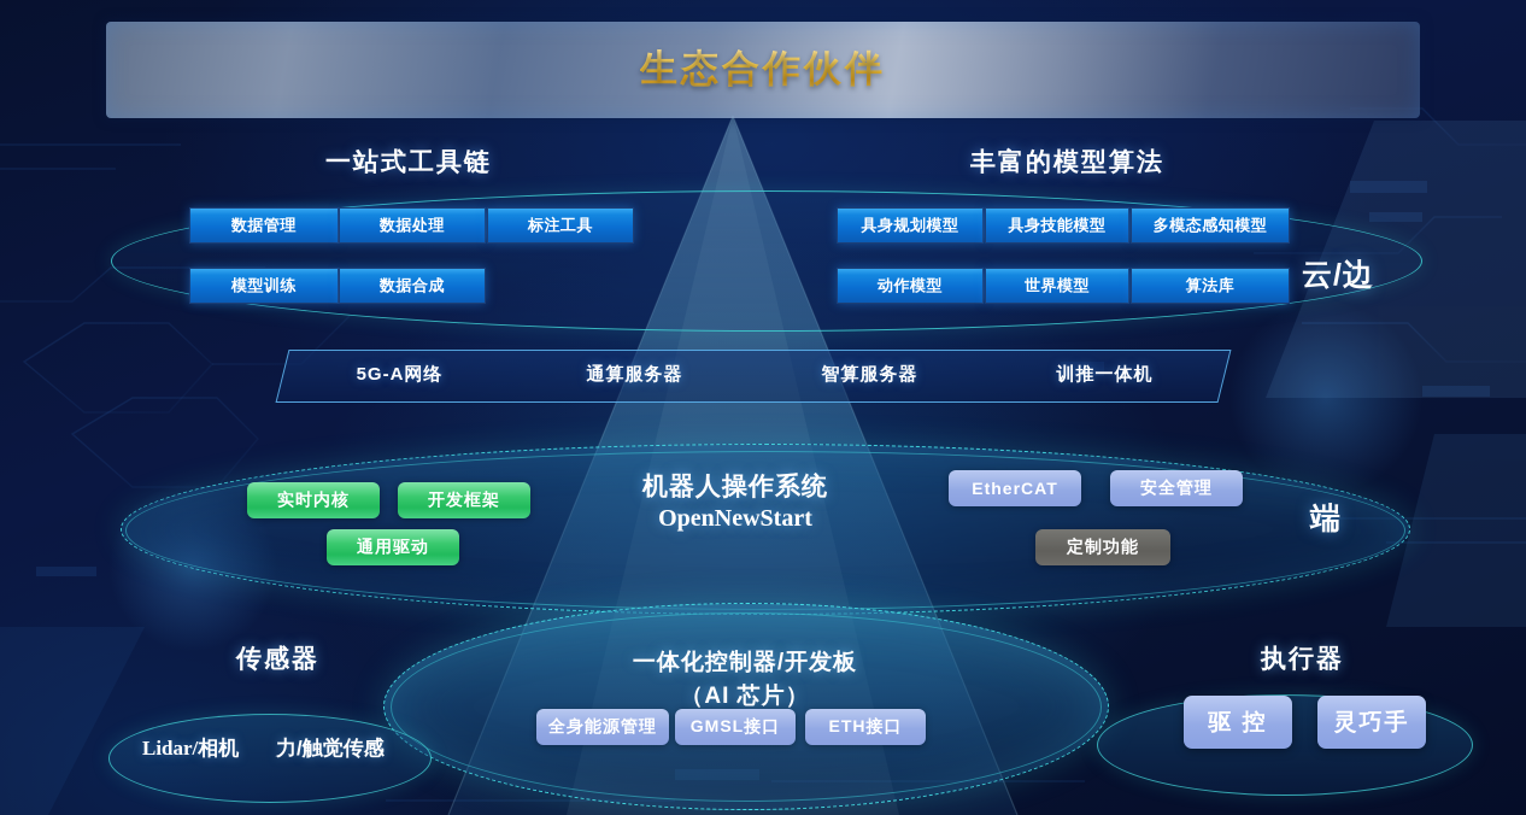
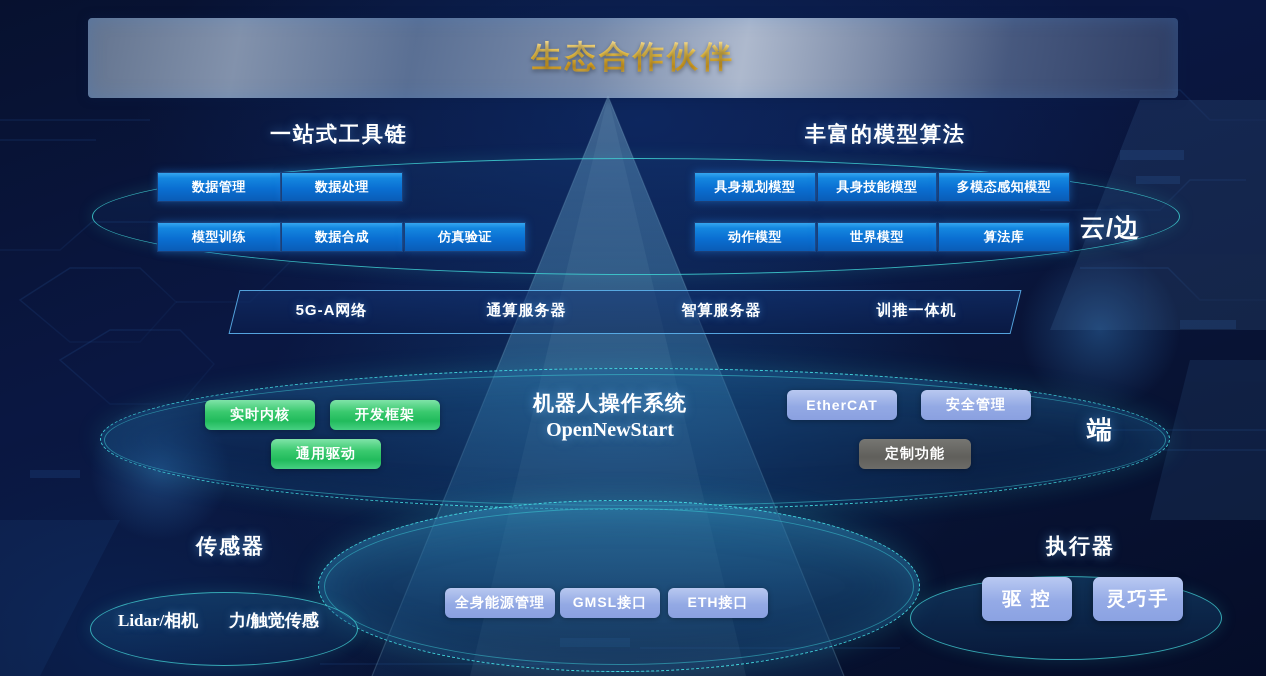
  生态合作伙伴
  一站式工具链
  丰富的模型算法
  数据管理
  数据处理
- 标注工具
  模型训练
  数据合成
+ 仿真验证
  具身规划模型
  具身技能模型
  多模态感知模型
  动作模型
  世界模型
  算法库
  云/边
  5G-A网络
  通算服务器
  智算服务器
  训推一体机
  实时内核
  开发框架
  通用驱动
  机器人操作系统
  OpenNewStart
  EtherCAT
  安全管理
  定制功能
  端
- 一体化控制器/开发板
- （AI 芯片）
  全身能源管理
  GMSL接口
  ETH接口
  传感器
  Lidar/相机
  力/触觉传感
  执行器
  驱 控
  灵巧手
